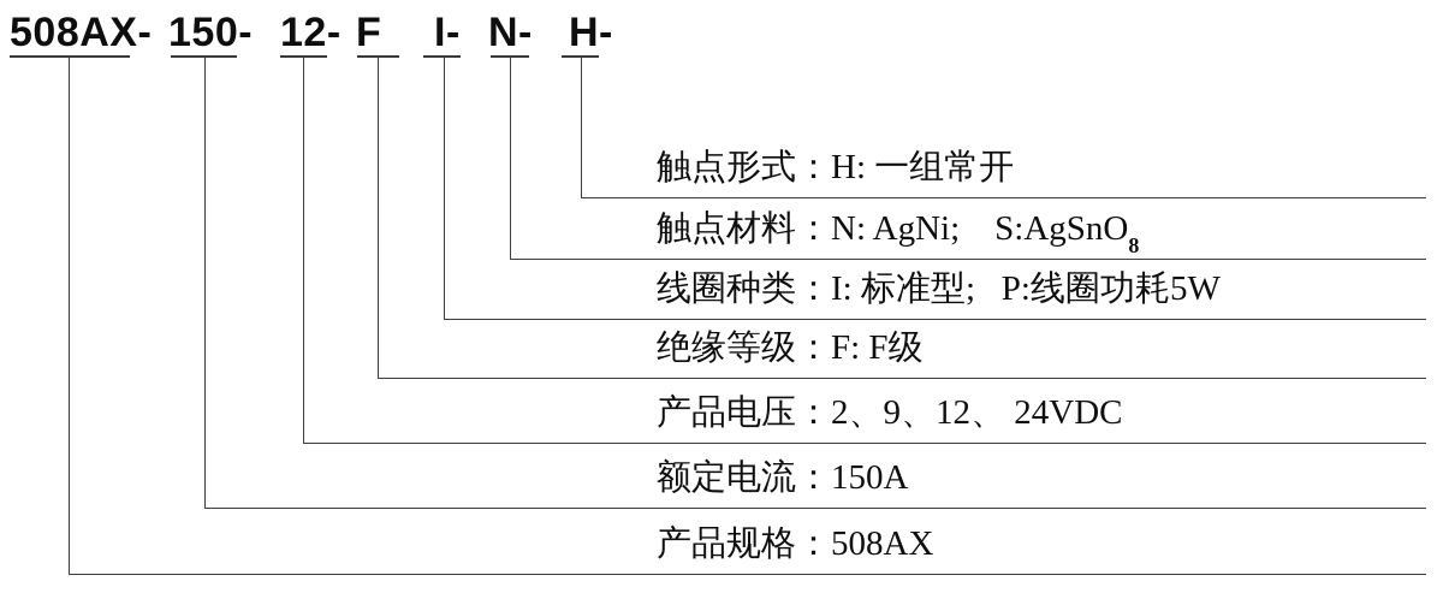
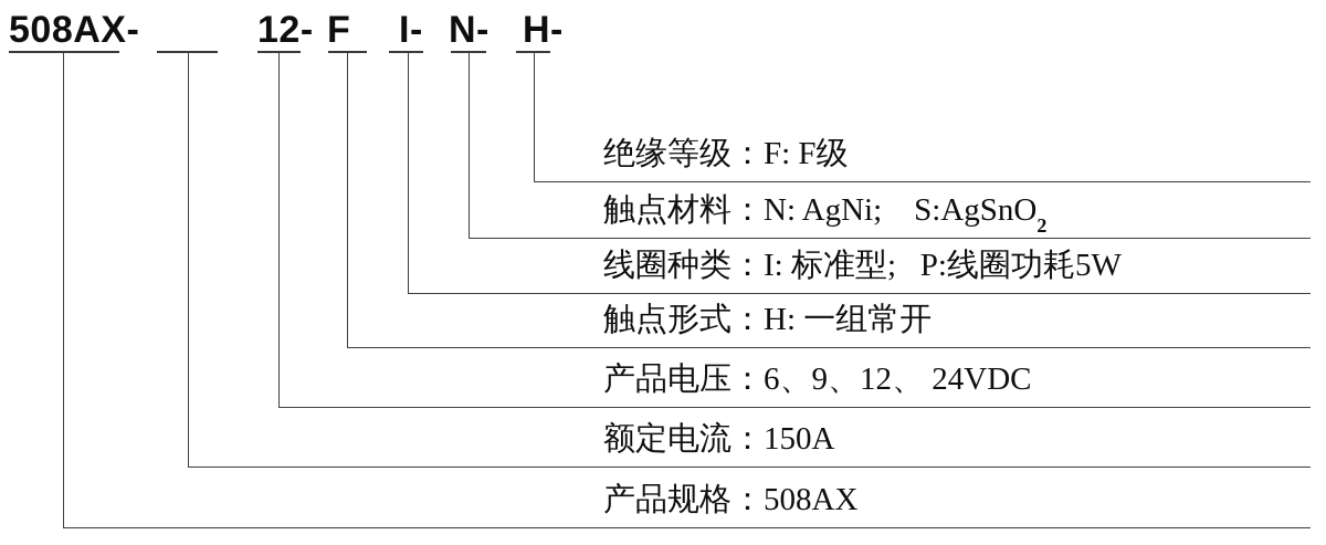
  508AX-
- 150-
  12-
  F
  I-
  N-
  H-
- 触点形式：H: 一组常开
+ 绝缘等级：F: F级
- 触点材料：N: AgNi; S:AgSnO8
+ 触点材料：N: AgNi; S:AgSnO2
  线圈种类：I: 标准型; P:线圈功耗5W
- 绝缘等级：F: F级
+ 触点形式：H: 一组常开
- 产品电压：2、9、12、 24VDC
+ 产品电压：6、9、12、 24VDC
  额定电流：150A
  产品规格：508AX
